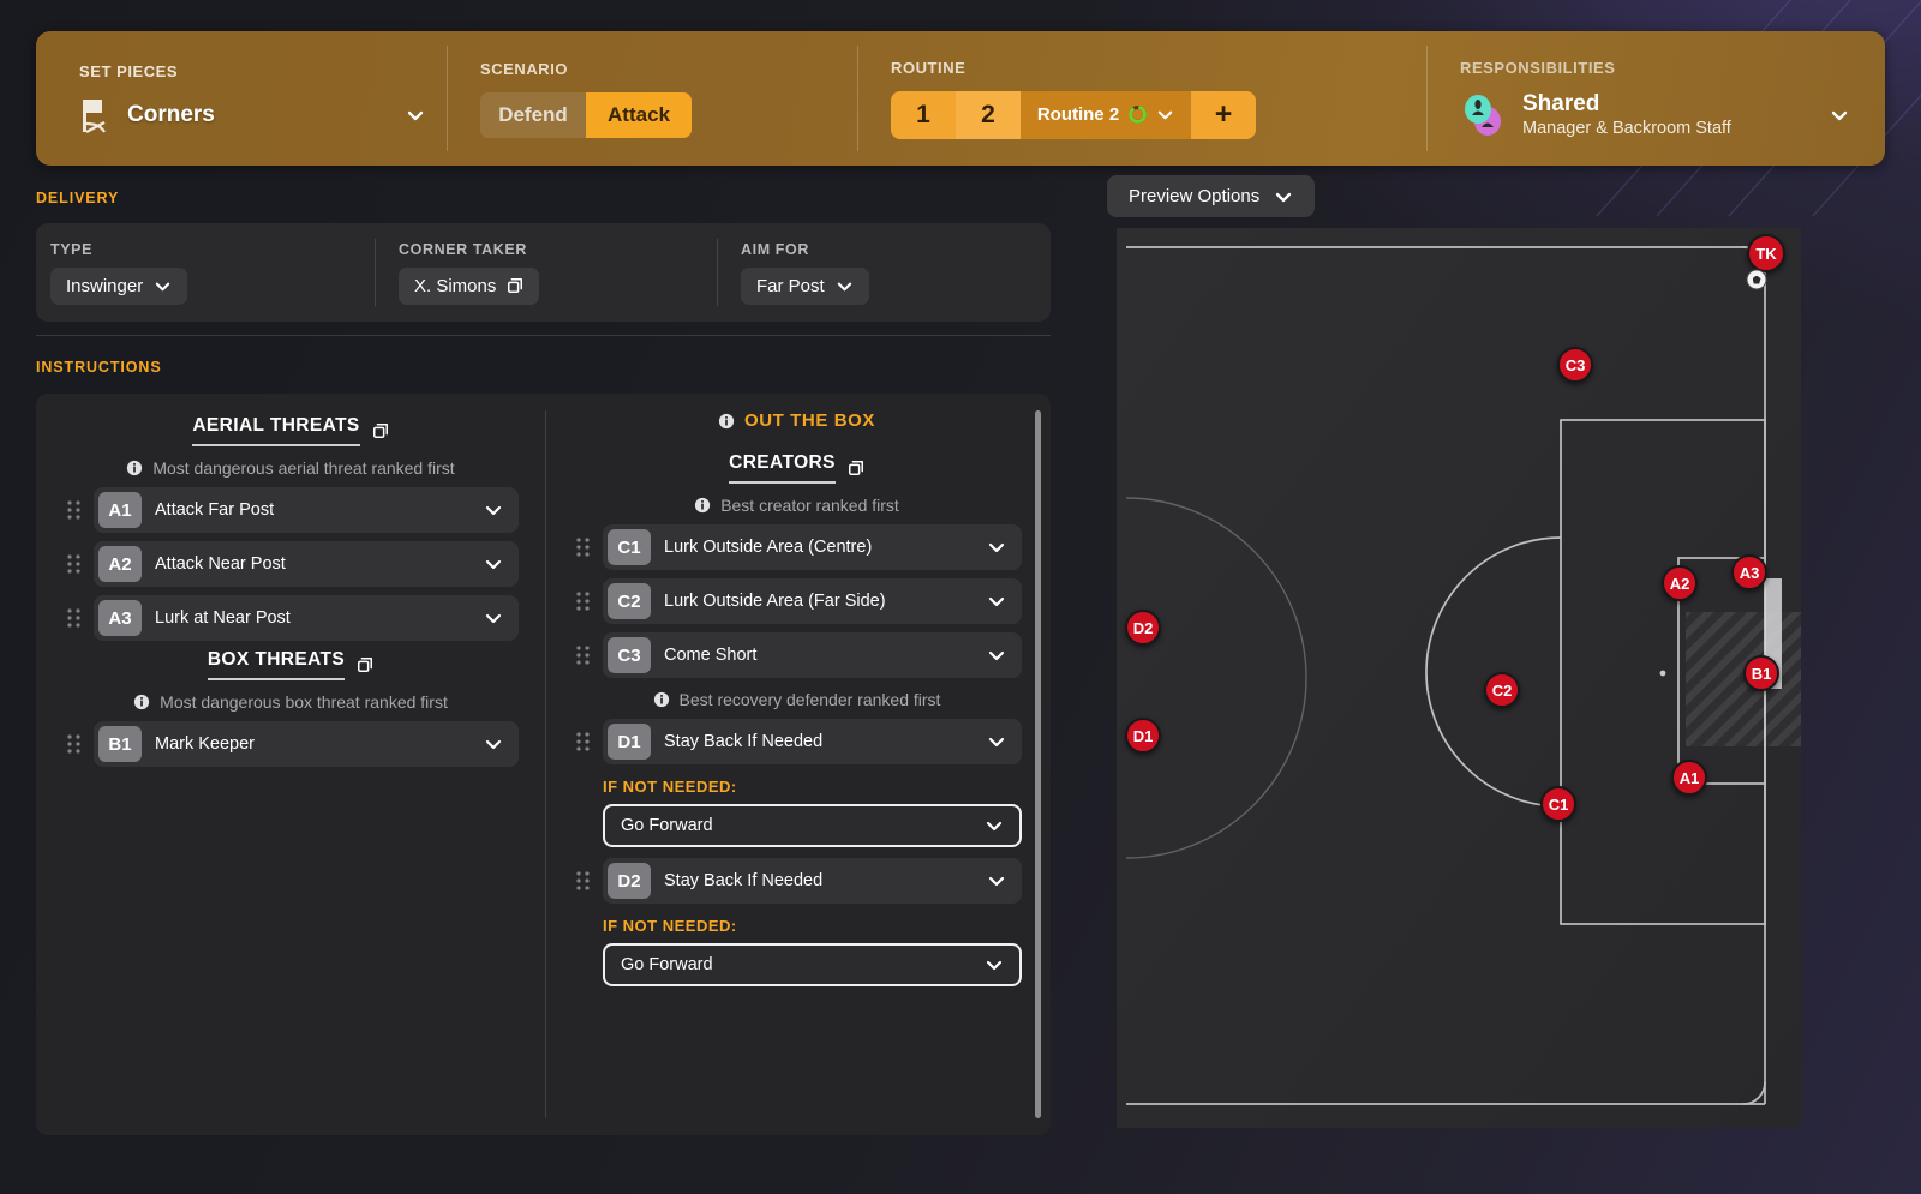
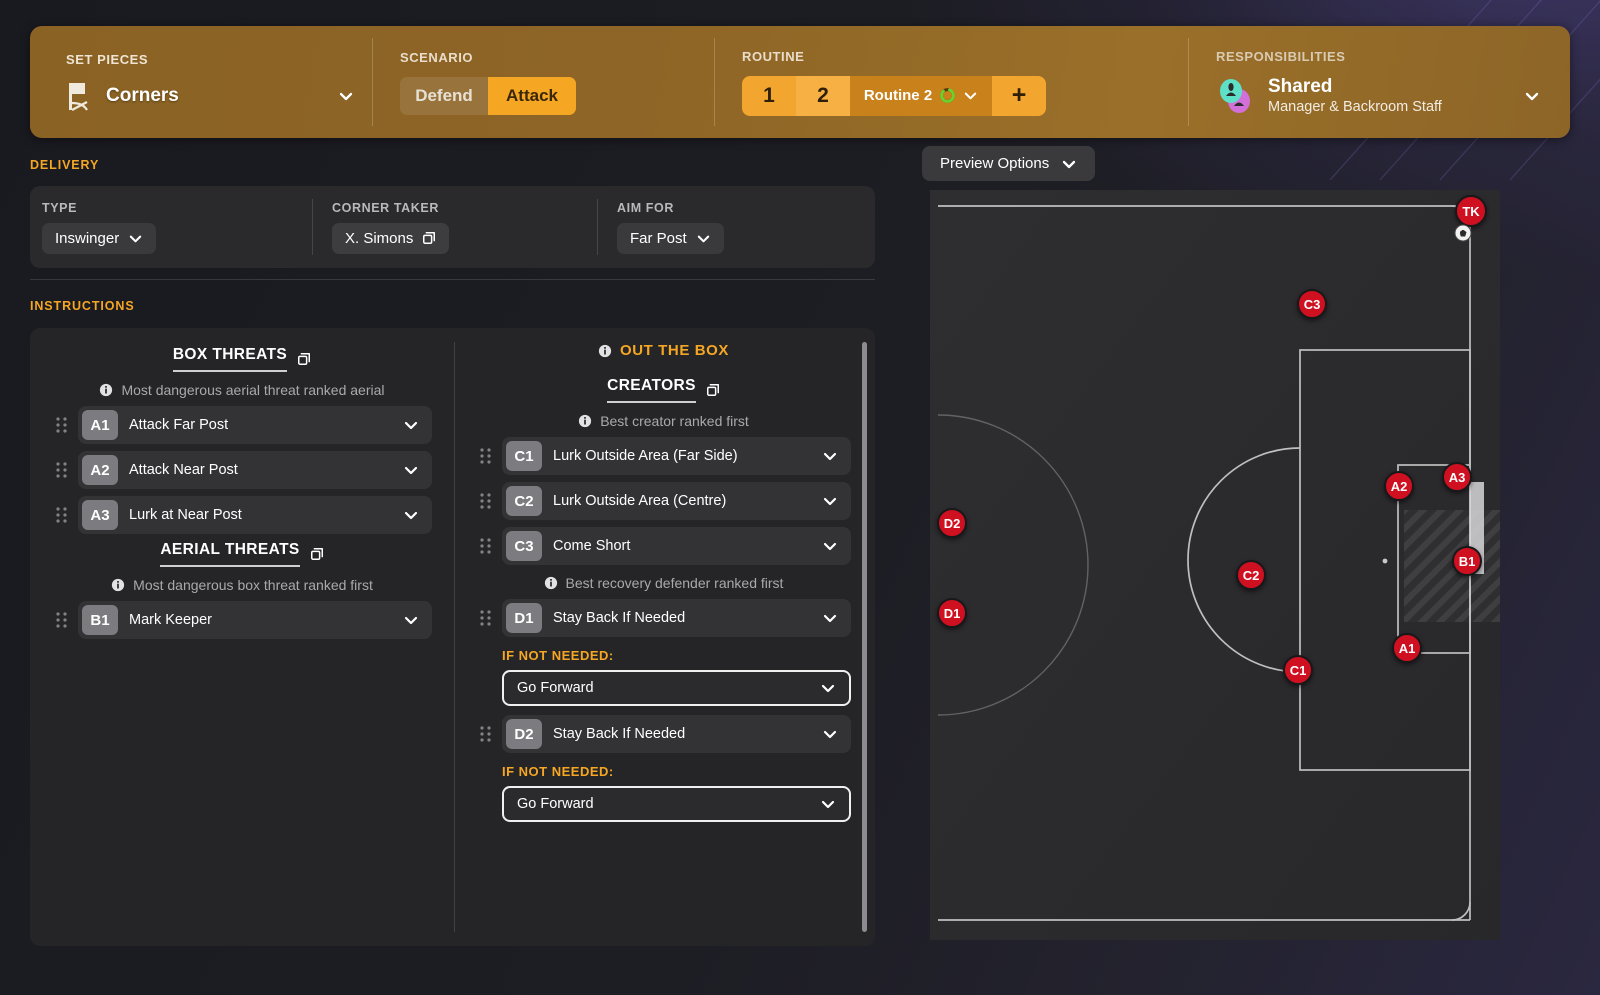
  SET PIECES
  Corners
  SCENARIO
  Defend
  Attack
  ROUTINE
  1
  2
  Routine 2
  +
  RESPONSIBILITIES
  Shared
  Manager & Backroom Staff
  DELIVERY
  TYPE
  Inswinger
  CORNER TAKER
  X. Simons
  AIM FOR
  Far Post
  INSTRUCTIONS
- AERIAL THREATS
+ BOX THREATS
- Most dangerous aerial threat ranked first
+ Most dangerous aerial threat ranked aerial
  A1
  Attack Far Post
  A2
  Attack Near Post
  A3
  Lurk at Near Post
- BOX THREATS
+ AERIAL THREATS
  Most dangerous box threat ranked first
  B1
  Mark Keeper
  OUT THE BOX
  CREATORS
  Best creator ranked first
  C1
- Lurk Outside Area (Centre)
+ Lurk Outside Area (Far Side)
  C2
- Lurk Outside Area (Far Side)
+ Lurk Outside Area (Centre)
  C3
  Come Short
  Best recovery defender ranked first
  D1
  Stay Back If Needed
  IF NOT NEEDED:
  Go Forward
  D2
  Stay Back If Needed
  IF NOT NEEDED:
  Go Forward
  Preview Options
  TK
  C3
  A3
  A2
  B1
  C2
  D2
  D1
  A1
  C1
